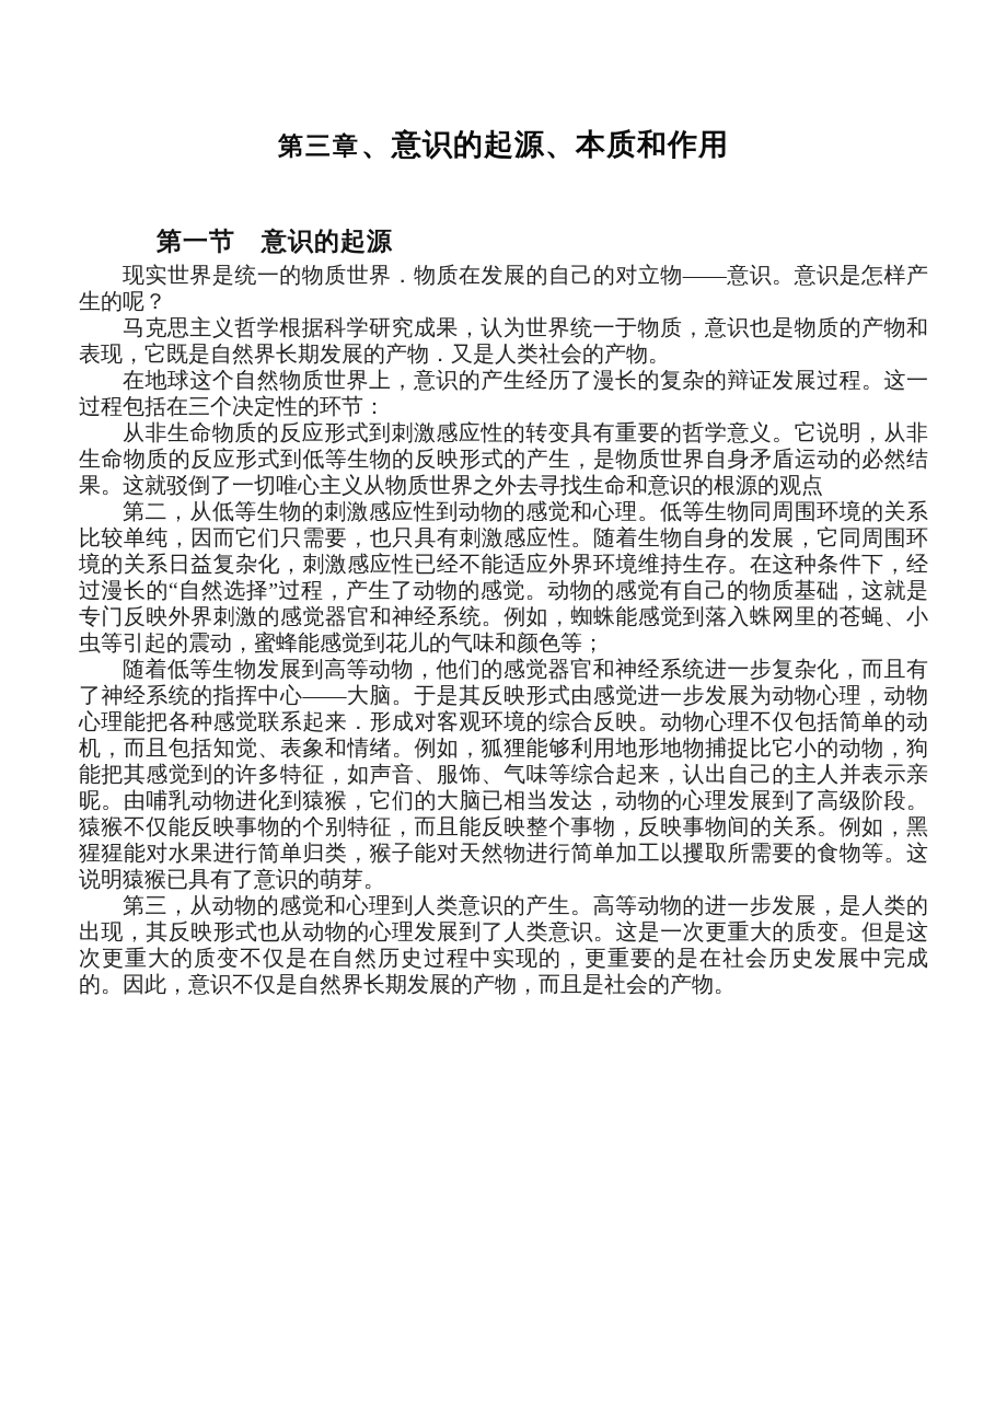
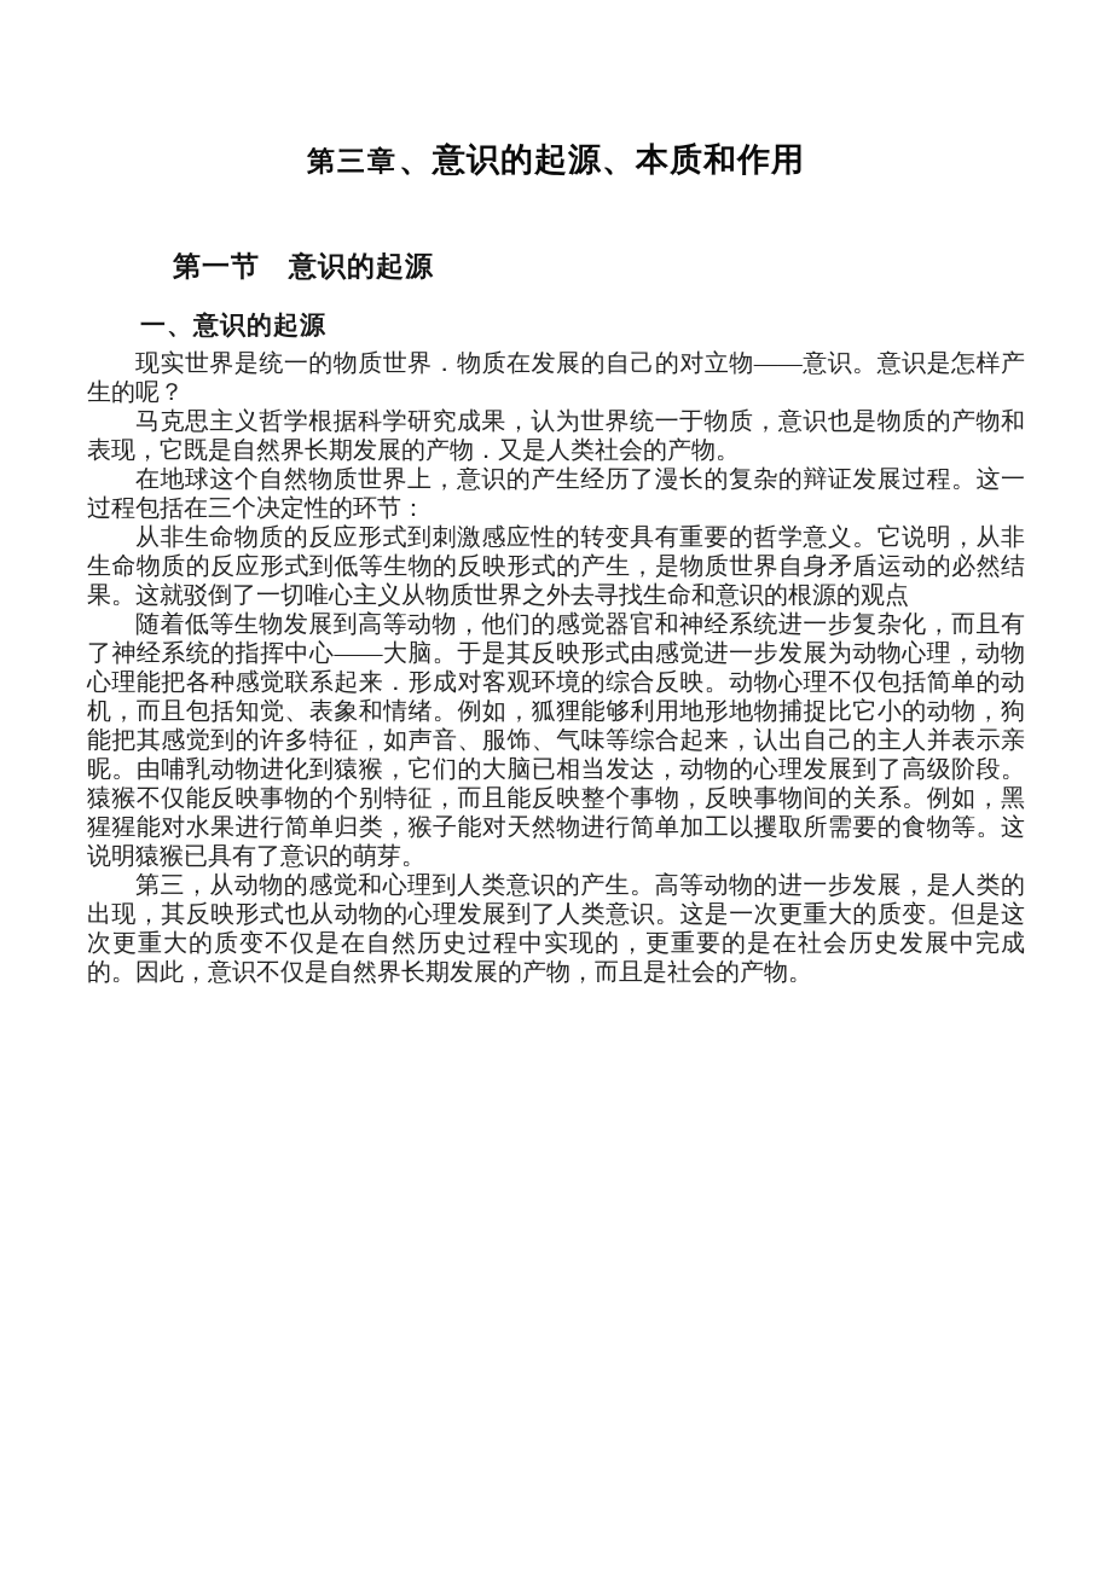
  第三章、意识的起源、本质和作用
  第一节 意识的起源
+ 一、意识的起源
  现实世界是统一的物质世界．物质在发展的自己的对立物——意识。意识是怎样产生的呢？
  马克思主义哲学根据科学研究成果，认为世界统一于物质，意识也是物质的产物和表现，它既是自然界长期发展的产物．又是人类社会的产物。
  在地球这个自然物质世界上，意识的产生经历了漫长的复杂的辩证发展过程。这一过程包括在三个决定性的环节：
  从非生命物质的反应形式到刺激感应性的转变具有重要的哲学意义。它说明，从非生命物质的反应形式到低等生物的反映形式的产生，是物质世界自身矛盾运动的必然结果。这就驳倒了一切唯心主义从物质世界之外去寻找生命和意识的根源的观点
- 第二，从低等生物的刺激感应性到动物的感觉和心理。低等生物同周围环境的关系比较单纯，因而它们只需要，也只具有刺激感应性。随着生物自身的发展，它同周围环境的关系日益复杂化，刺激感应性已经不能适应外界环境维持生存。在这种条件下，经过漫长的“自然选择”过程，产生了动物的感觉。动物的感觉有自己的物质基础，这就是专门反映外界刺激的感觉器官和神经系统。例如，蜘蛛能感觉到落入蛛网里的苍蝇、小虫等引起的震动，蜜蜂能感觉到花儿的气味和颜色等；
  随着低等生物发展到高等动物，他们的感觉器官和神经系统进一步复杂化，而且有了神经系统的指挥中心——大脑。于是其反映形式由感觉进一步发展为动物心理，动物心理能把各种感觉联系起来．形成对客观环境的综合反映。动物心理不仅包括简单的动机，而且包括知觉、表象和情绪。例如，狐狸能够利用地形地物捕捉比它小的动物，狗能把其感觉到的许多特征，如声音、服饰、气味等综合起来，认出自己的主人并表示亲昵。由哺乳动物进化到猿猴，它们的大脑已相当发达，动物的心理发展到了高级阶段。猿猴不仅能反映事物的个别特征，而且能反映整个事物，反映事物间的关系。例如，黑猩猩能对水果进行简单归类，猴子能对天然物进行简单加工以攫取所需要的食物等。这说明猿猴已具有了意识的萌芽。
  第三，从动物的感觉和心理到人类意识的产生。高等动物的进一步发展，是人类的出现，其反映形式也从动物的心理发展到了人类意识。这是一次更重大的质变。但是这次更重大的质变不仅是在自然历史过程中实现的，更重要的是在社会历史发展中完成的。因此，意识不仅是自然界长期发展的产物，而且是社会的产物。
